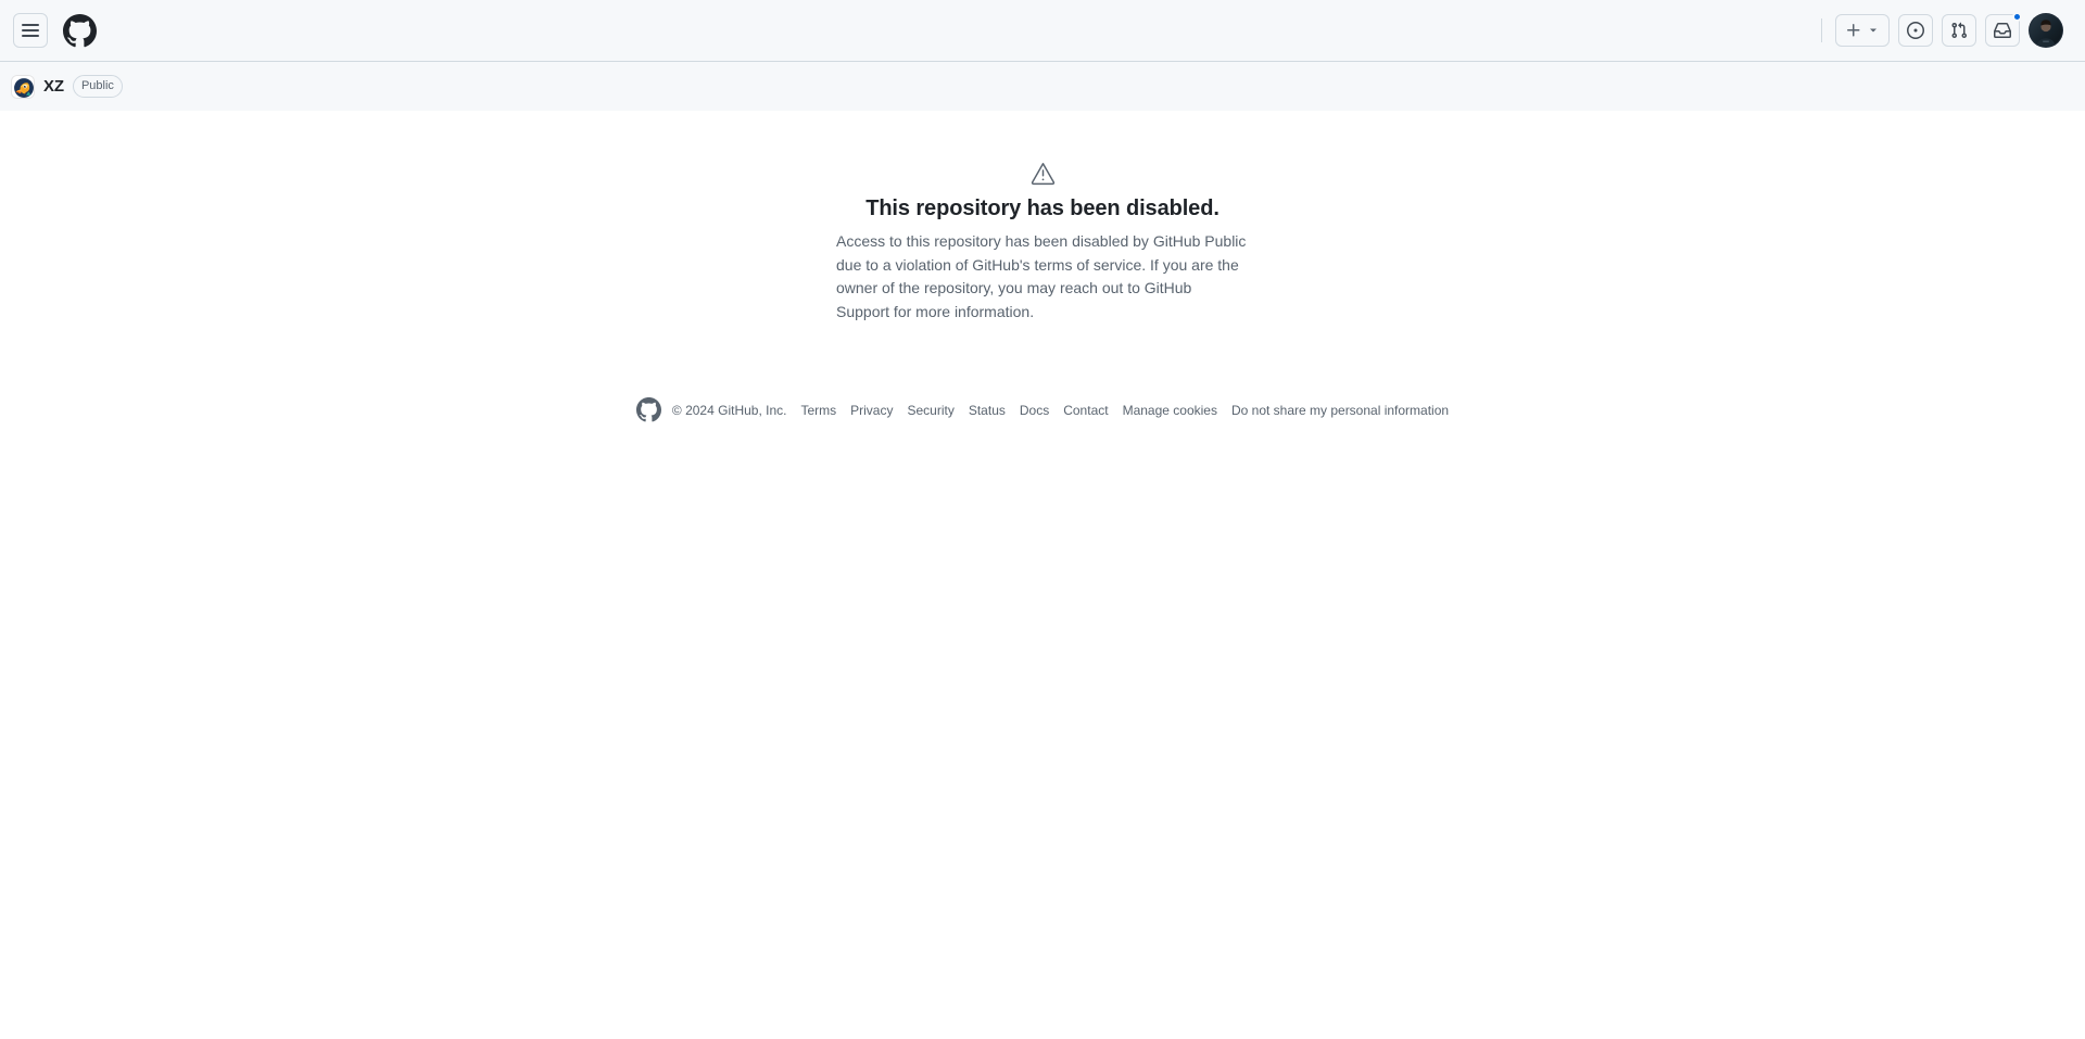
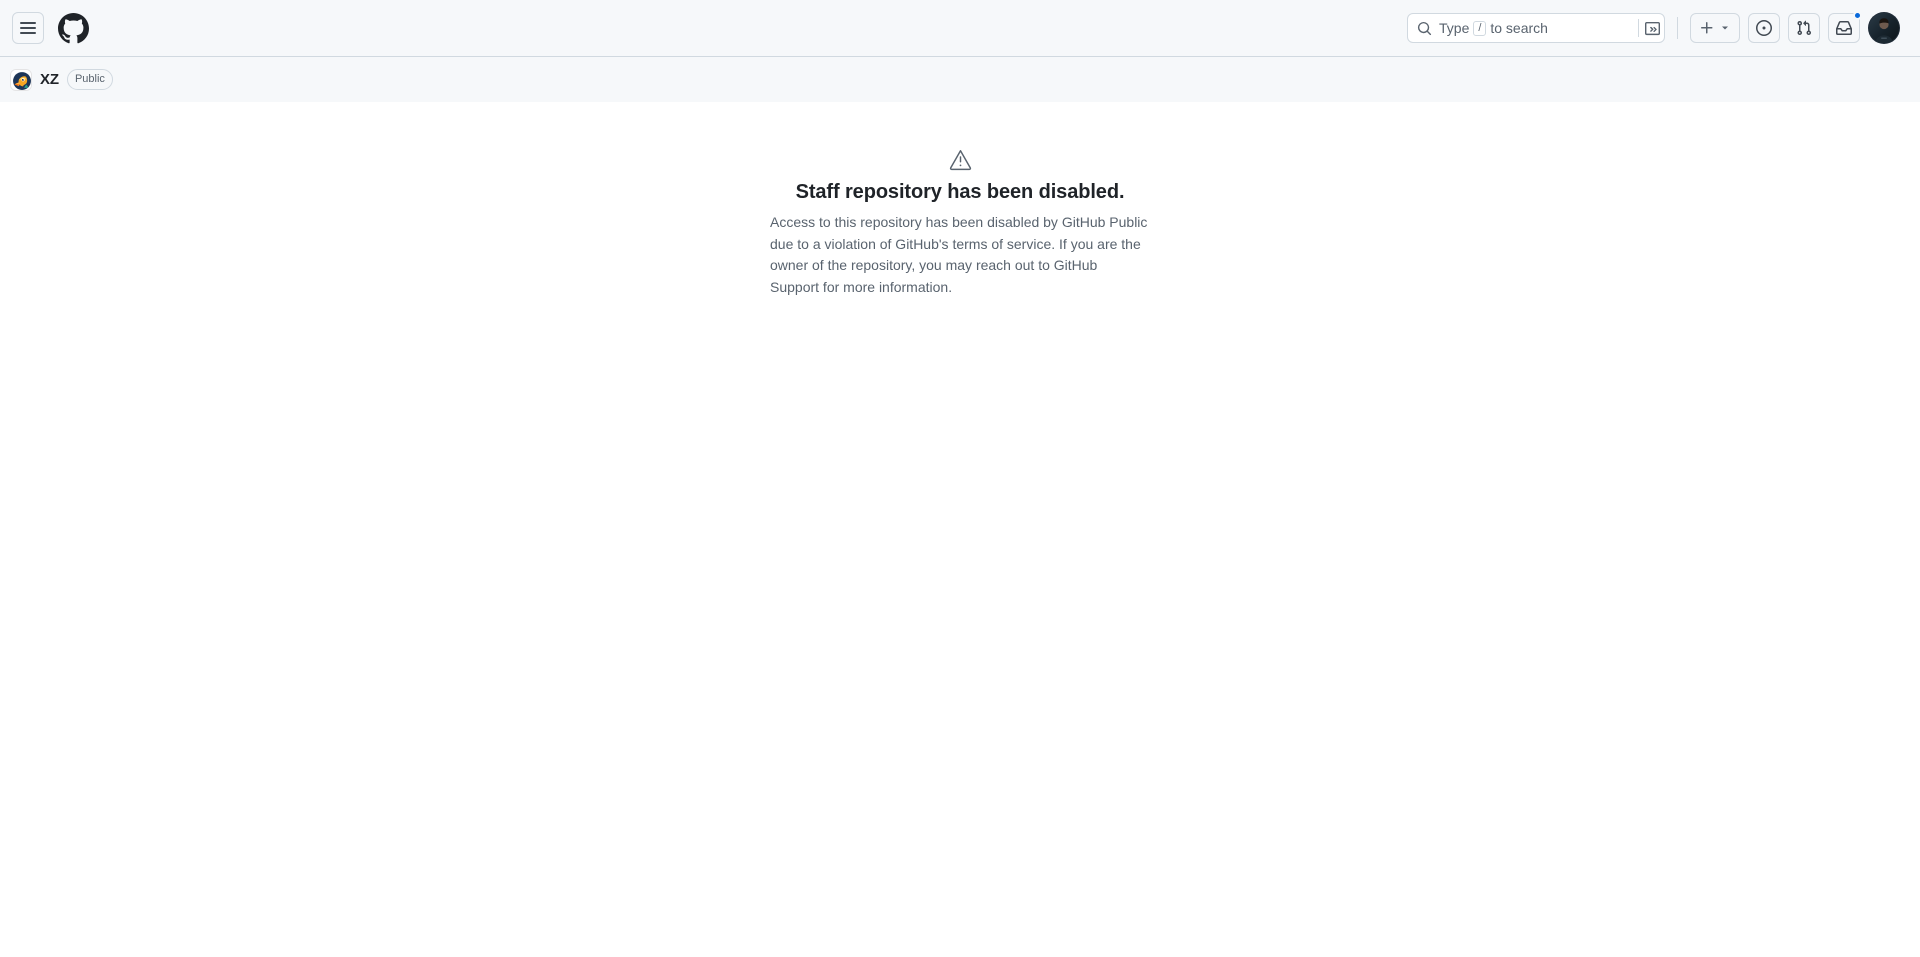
+ Type
+ /
+ to search
  XZ
  Public
- This repository has been disabled.
+ Staff repository has been disabled.
  Access to this repository has been disabled by GitHub Public due to a violation of GitHub's terms of service. If you are the owner of the repository, you may reach out to GitHub Support for more information.
- © 2024 GitHub, Inc.
- Terms
- Privacy
- Security
- Status
- Docs
- Contact
- Manage cookies
- Do not share my personal information
